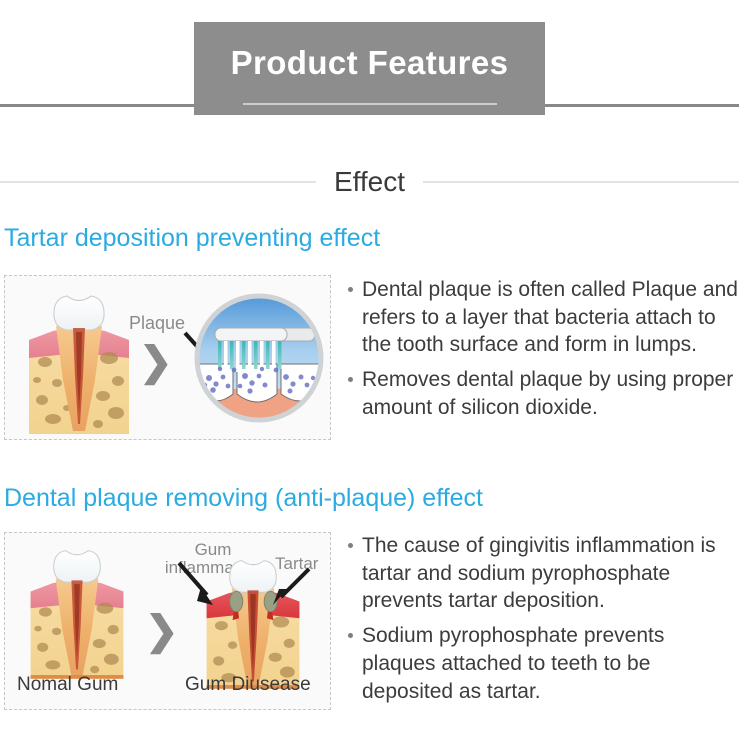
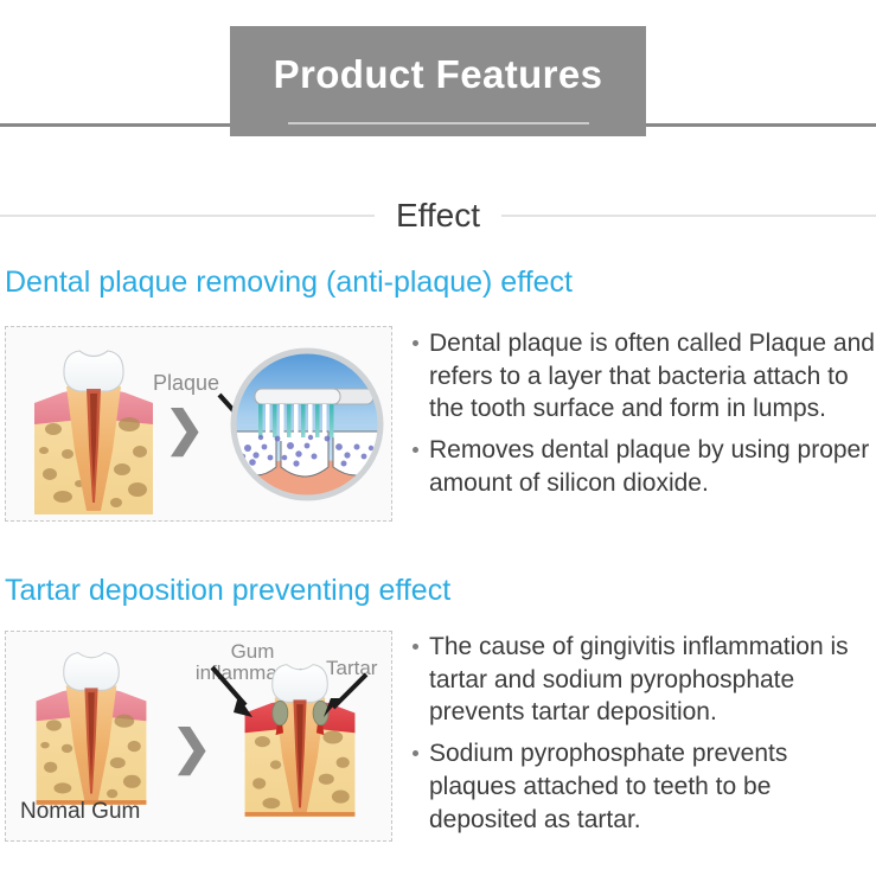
  Product Features
  Effect
- Tartar deposition preventing effect
+ Dental plaque removing (anti-plaque) effect
  Plaque
  ❯
  Dental plaque is often called Plaque and refers to a layer that bacteria attach to the tooth surface and form in lumps.
  Removes dental plaque by using proper amount of silicon dioxide.
- Dental plaque removing (anti-plaque) effect
+ Tartar deposition preventing effect
  ❯
  Gum
  Tartar
  Nomal Gum
- Gum Diusease
  The cause of gingivitis inflammation is tartar and sodium pyrophosphate prevents tartar deposition.
  Sodium pyrophosphate prevents plaques attached to teeth to be deposited as tartar.
